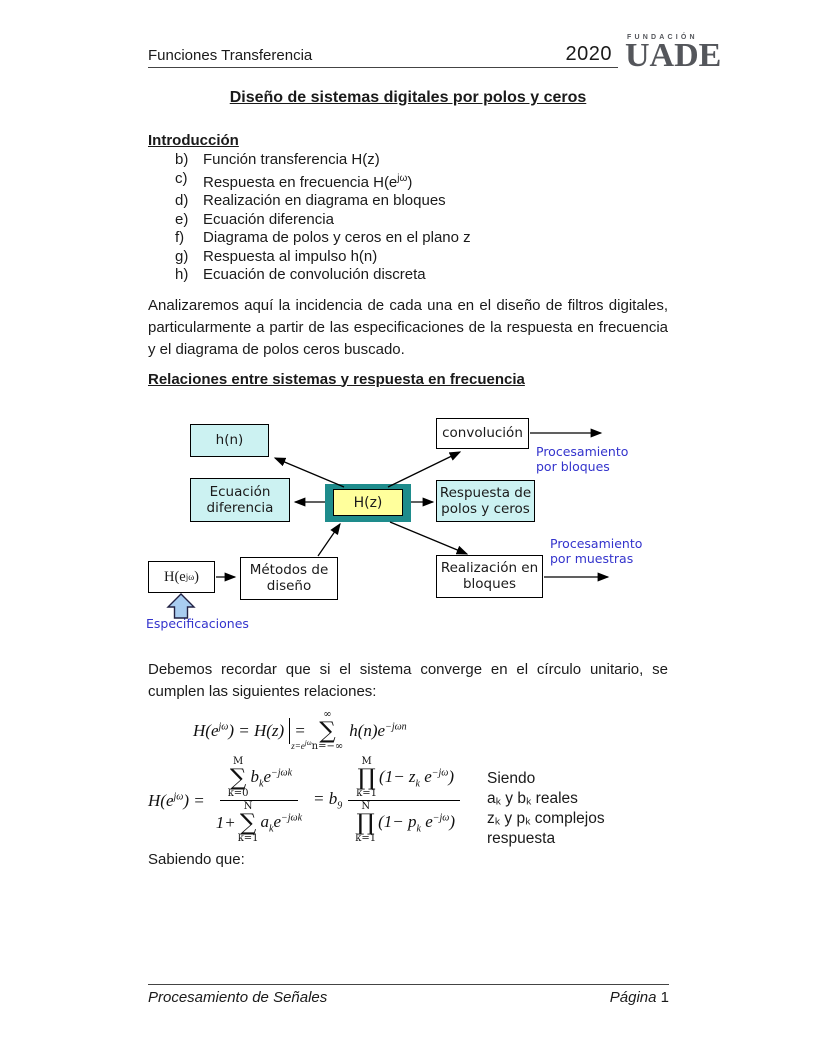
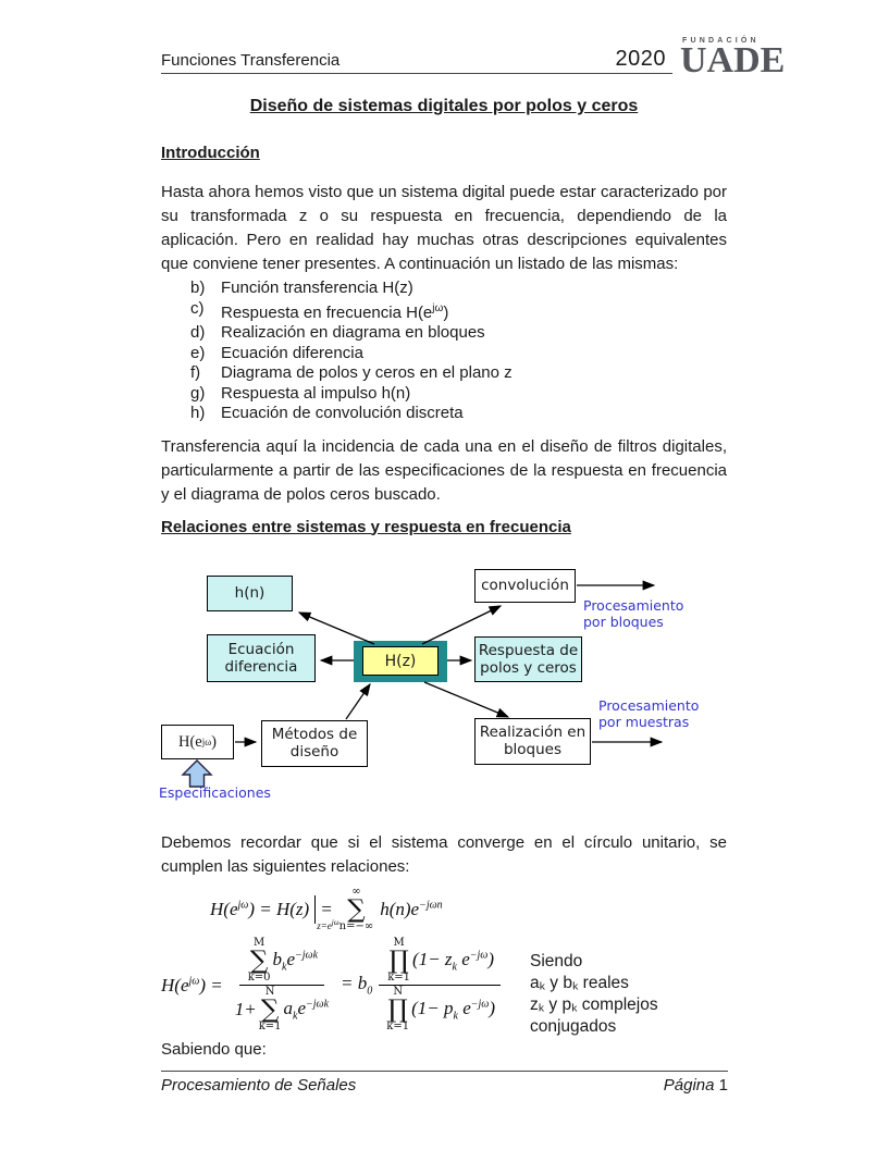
  UADE
  Funciones Transferencia
  2020
  Diseño de sistemas digitales por polos y ceros
  Introducción
+ Hasta ahora hemos visto que un sistema digital puede estar caracterizado por su transformada z o su respuesta en frecuencia, dependiendo de la aplicación. Pero en realidad hay muchas otras descripciones equivalentes que conviene tener presentes. A continuación un listado de las mismas:
  b)
  Función transferencia H(z)
  c)
  Respuesta en frecuencia H(ejω)
  d)
  Realización en diagrama en bloques
  e)
  Ecuación diferencia
  f)
  Diagrama de polos y ceros en el plano z
  g)
  Respuesta al impulso h(n)
  h)
  Ecuación de convolución discreta
- Analizaremos aquí la incidencia de cada una en el diseño de filtros digitales, particularmente a partir de las especificaciones de la respuesta en frecuencia y el diagrama de polos ceros buscado.
+ Transferencia aquí la incidencia de cada una en el diseño de filtros digitales, particularmente a partir de las especificaciones de la respuesta en frecuencia y el diagrama de polos ceros buscado.
  Relaciones entre sistemas y respuesta en frecuencia
  h(n)
  convolución
  Ecuación diferencia
  H(z)
  Respuesta de polos y ceros
  Métodos de diseño
  Realización en bloques
  H(e
  jω
  )
  Procesamiento por bloques
  Procesamiento por muestras
  Especificaciones
  Debemos recordar que si el sistema converge en el círculo unitario, se cumplen las siguientes relaciones:
  H(ejω) = H(z)
  z=ejω
  =
  ∞
  ∑
  n=−∞
  h(n)e−jωn
  H(ejω) =
  M
  ∑
  k=0
  bke−jωk
  1+
  N
  ∑
  k=1
  ake−jωk
- = b9
+ = b0
  M
  ∏
  k=1
  (1− zk e−jω)
  N
  ∏
  k=1
  (1− pk e−jω)
  Siendo
  aₖ y bₖ reales
- zₖ y pₖ complejos respuesta
+ zₖ y pₖ complejos conjugados
  Sabiendo que:
  Procesamiento de Señales
  Página 1
